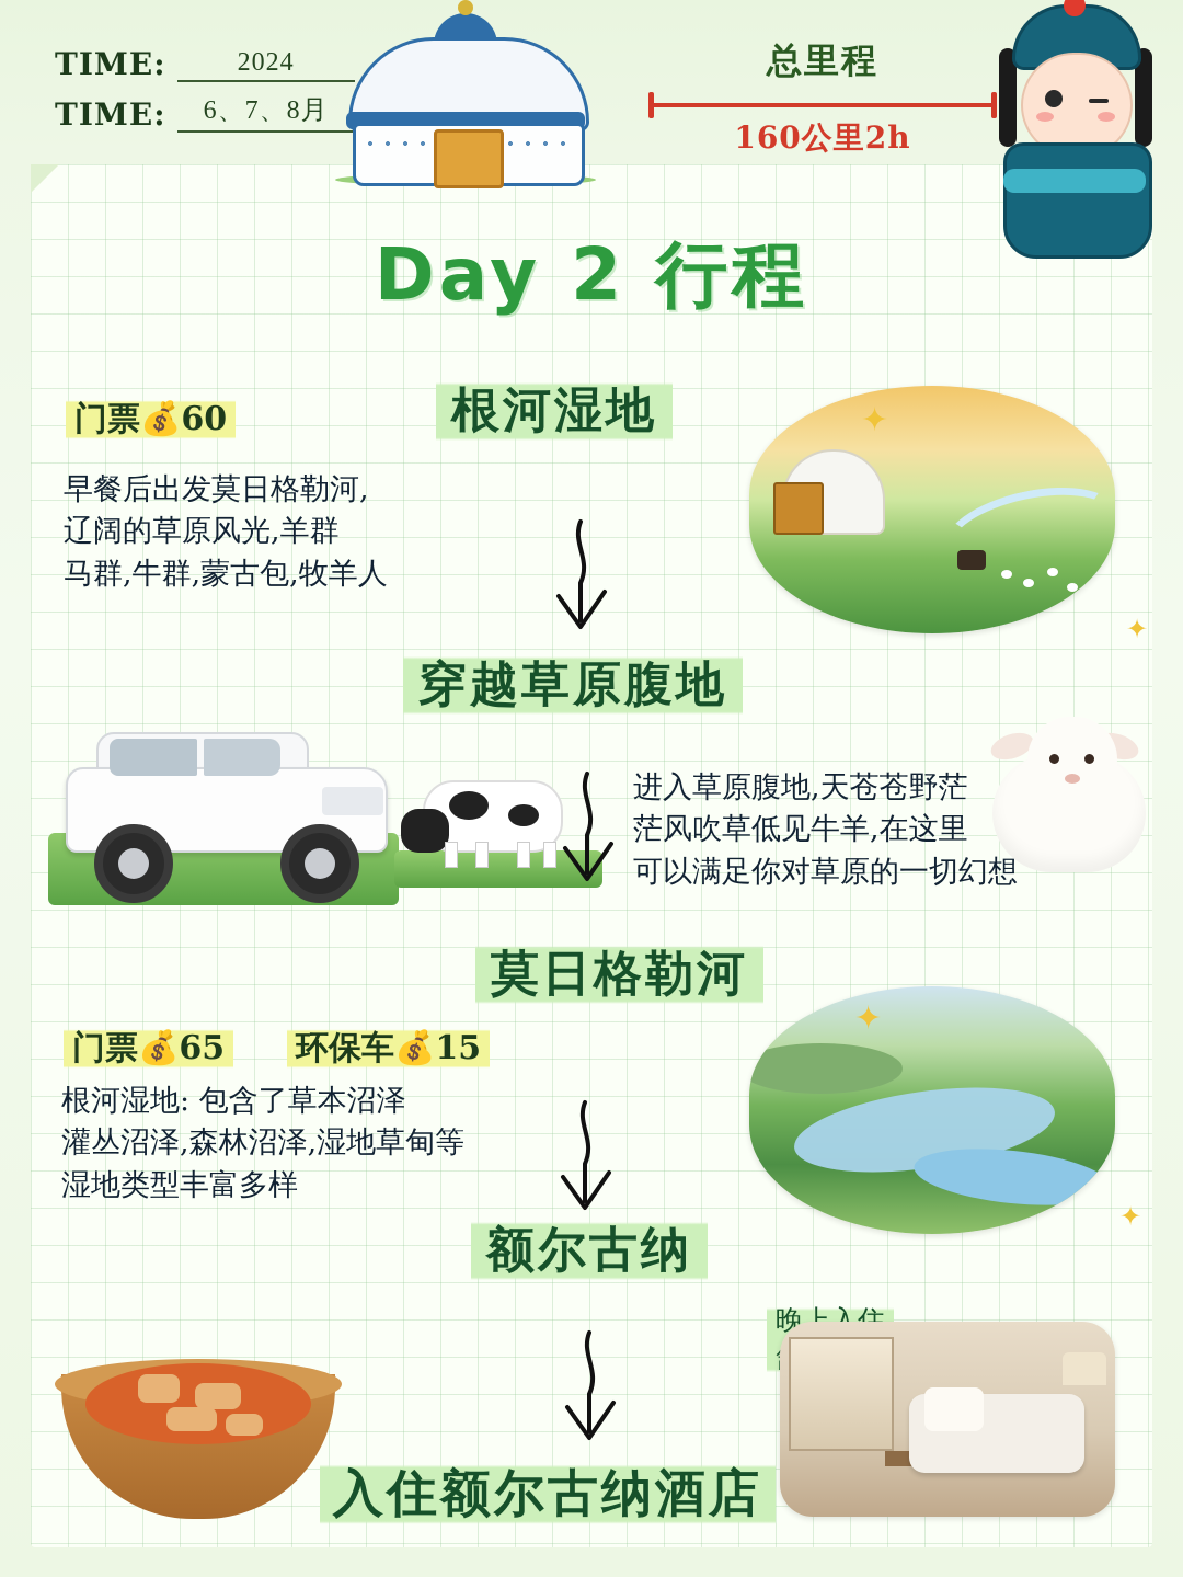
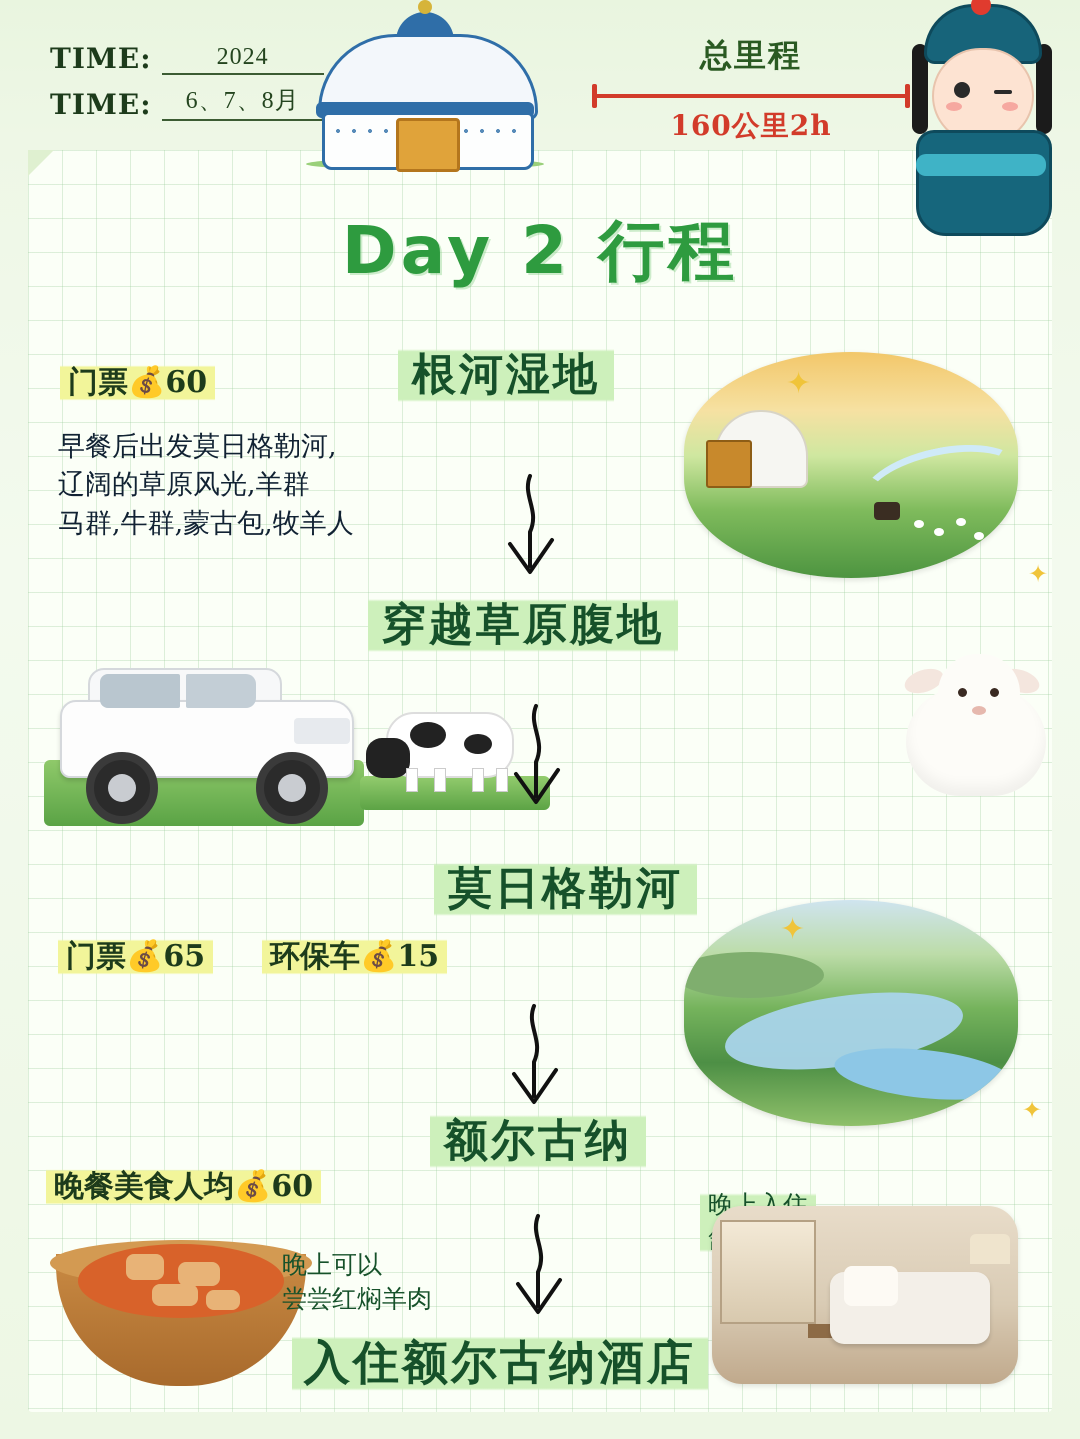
  TIME:
  2024
  TIME:
  6、7、8月
  总里程
  160公里2h
  Day 2 行程
  门票💰60
  根河湿地
  早餐后出发莫日格勒河,
  辽阔的草原风光,羊群
  马群,牛群,蒙古包,牧羊人
  ✦
  ✦
  穿越草原腹地
- 进入草原腹地,天苍苍野茫
- 茫风吹草低见牛羊,在这里
- 可以满足你对草原的一切幻想
  莫日格勒河
  门票💰65
  环保车💰15
- 根河湿地: 包含了草本沼泽
- 灌丛沼泽,森林沼泽,湿地草甸等
- 湿地类型丰富多样
  ✦
  ✦
  额尔古纳
+ 晚餐美食人均💰60
+ 晚上可以
+ 尝尝红焖羊肉
  晚上入住
  入住额尔古纳酒店
